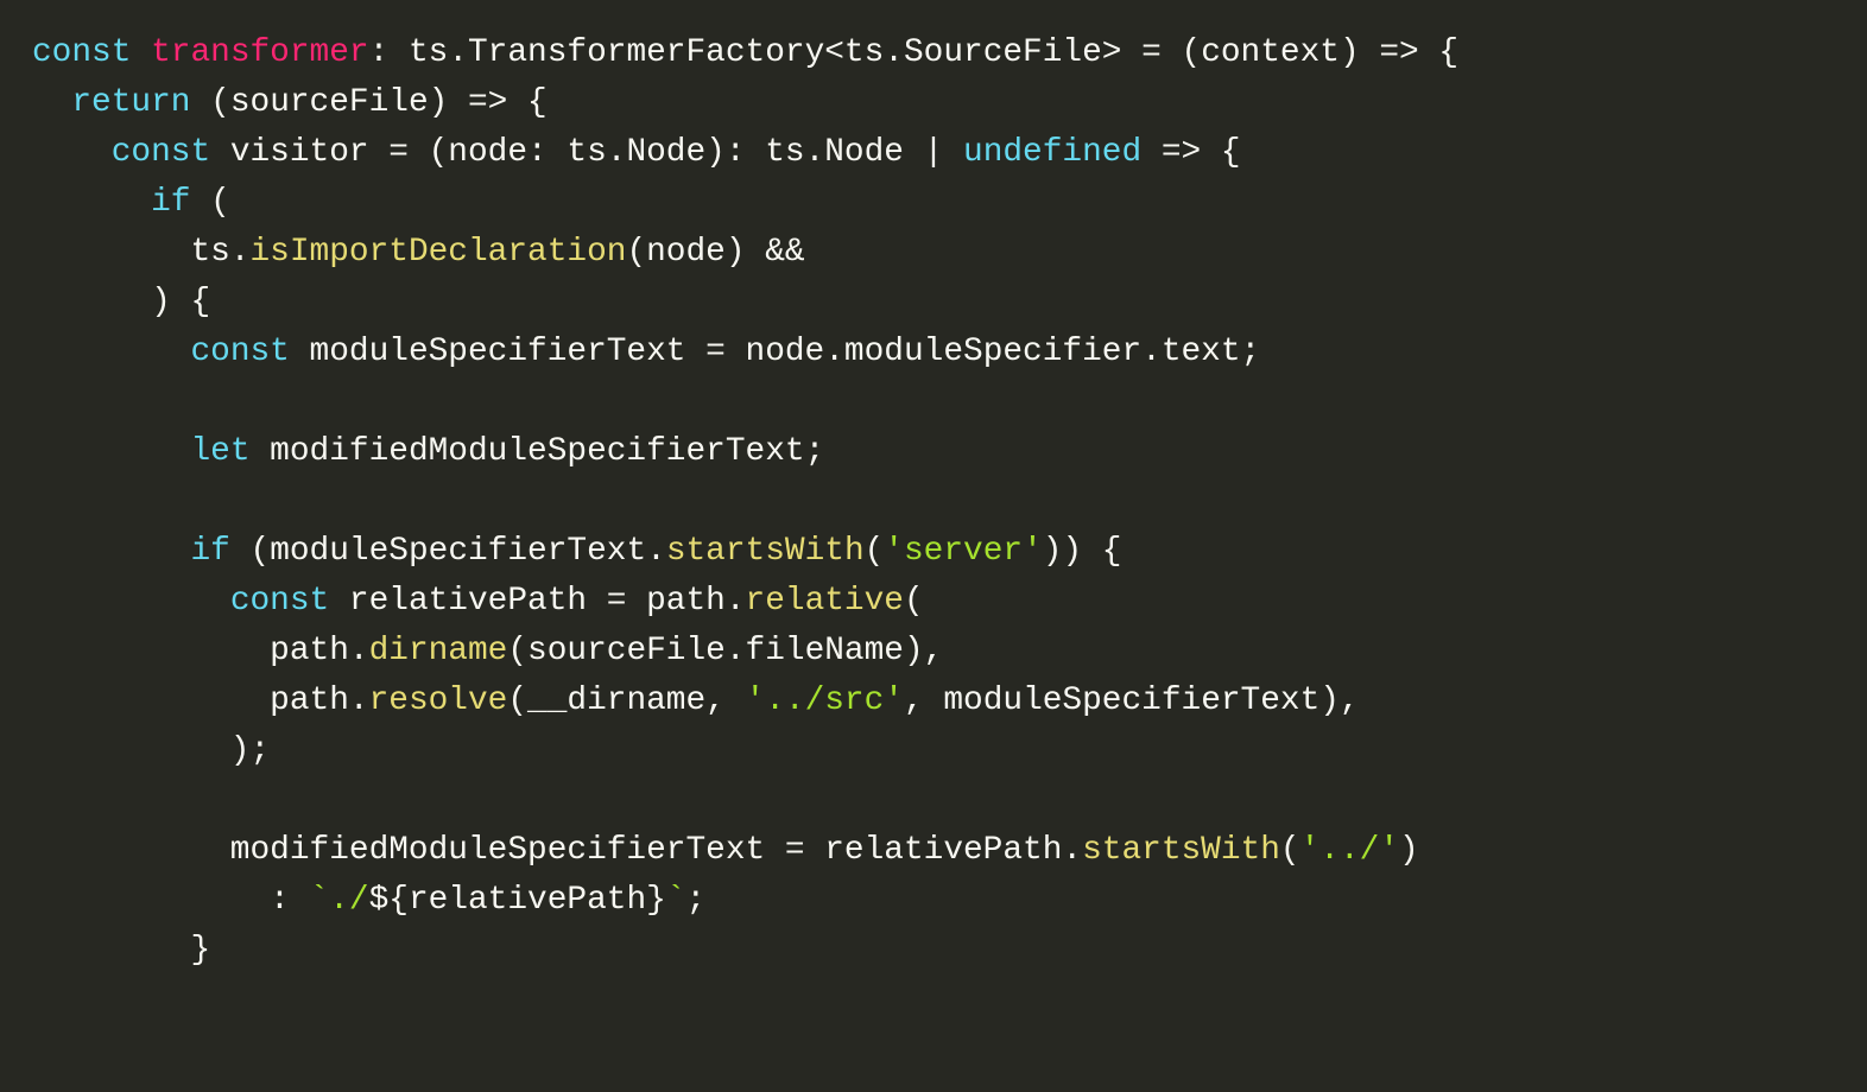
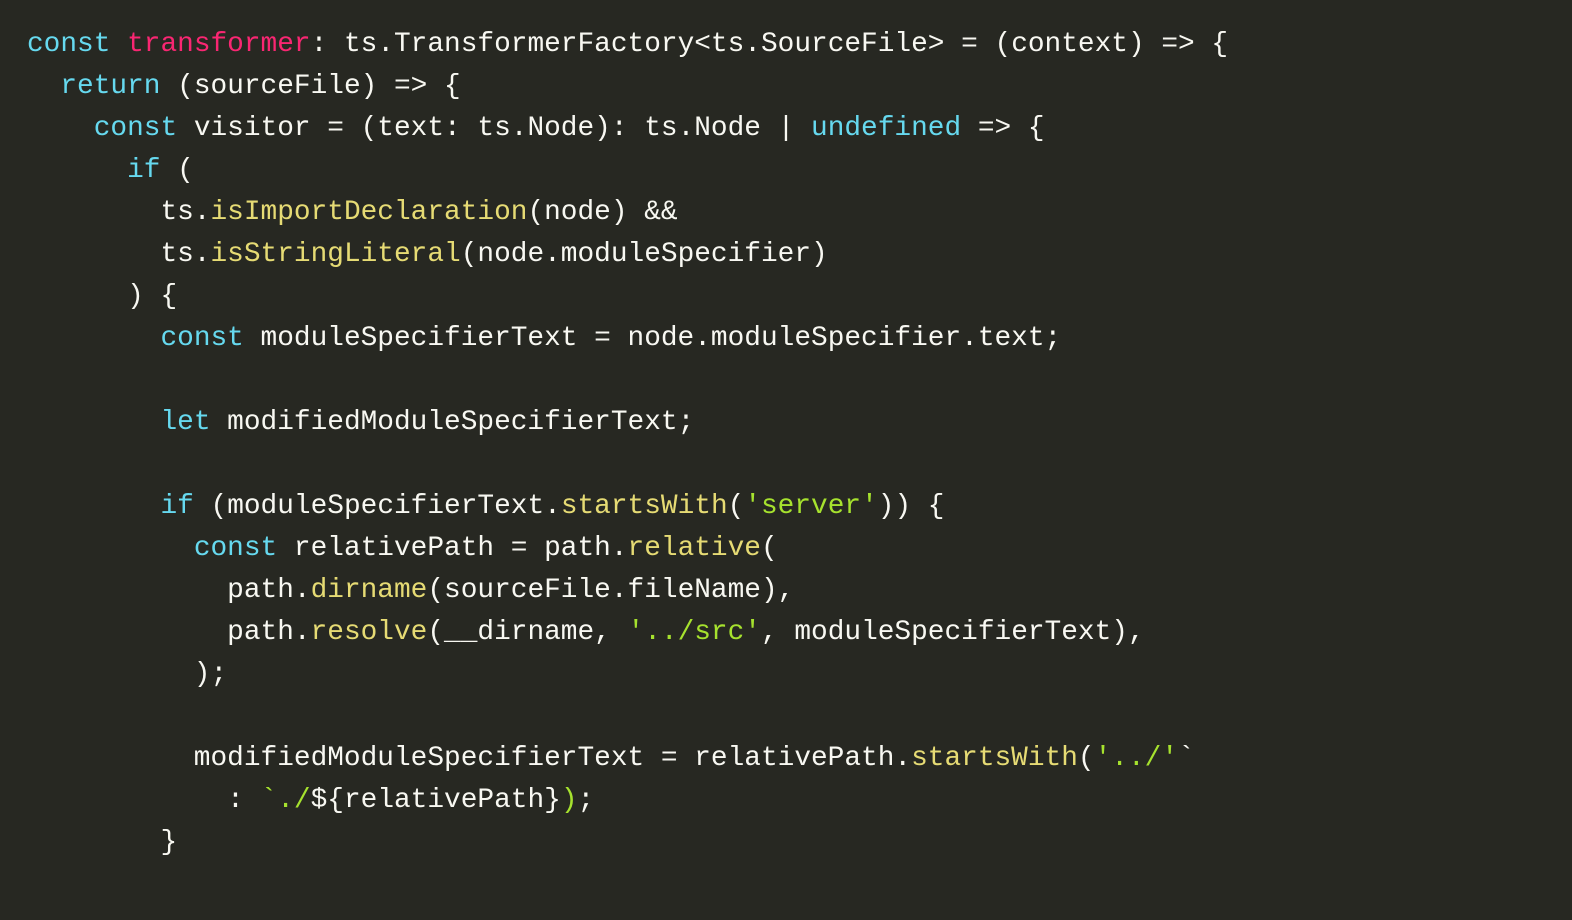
  const transformer: ts.TransformerFactory<ts.SourceFile> = (context) => {
  return (sourceFile) => {
- const visitor = (node: ts.Node): ts.Node | undefined => {
+ const visitor = (text: ts.Node): ts.Node | undefined => {
  if (
  ts.isImportDeclaration(node) &&
+ ts.isStringLiteral(node.moduleSpecifier)
  ) {
  const moduleSpecifierText = node.moduleSpecifier.text;
  let modifiedModuleSpecifierText;
  if (moduleSpecifierText.startsWith('server')) {
  const relativePath = path.relative(
  path.dirname(sourceFile.fileName),
  path.resolve(__dirname, '../src', moduleSpecifierText),
  );
- modifiedModuleSpecifierText = relativePath.startsWith('../')
+ modifiedModuleSpecifierText = relativePath.startsWith('../'`
- : `./${relativePath}`;
+ : `./${relativePath});
  }
